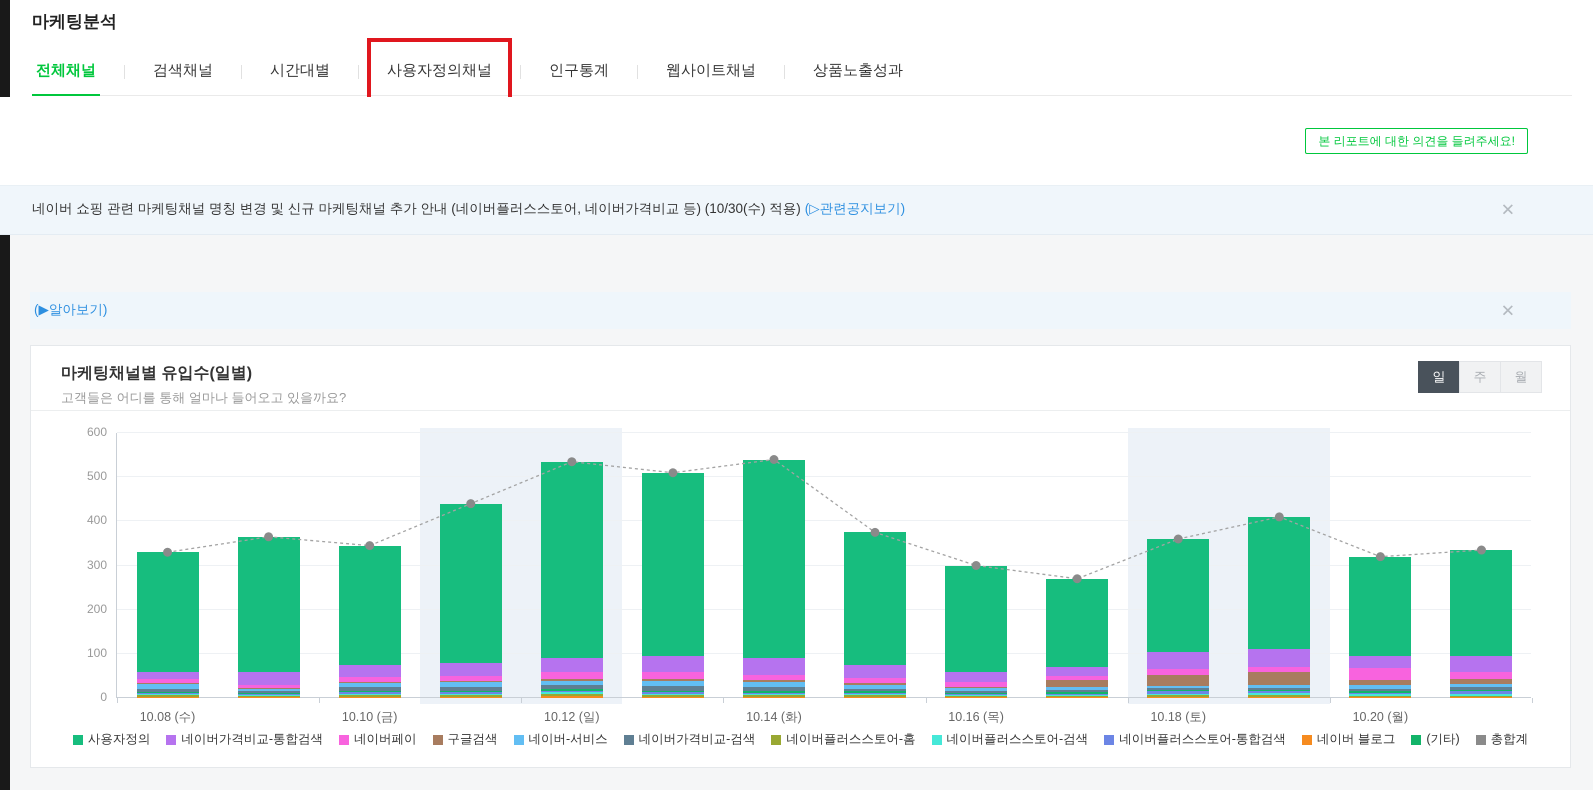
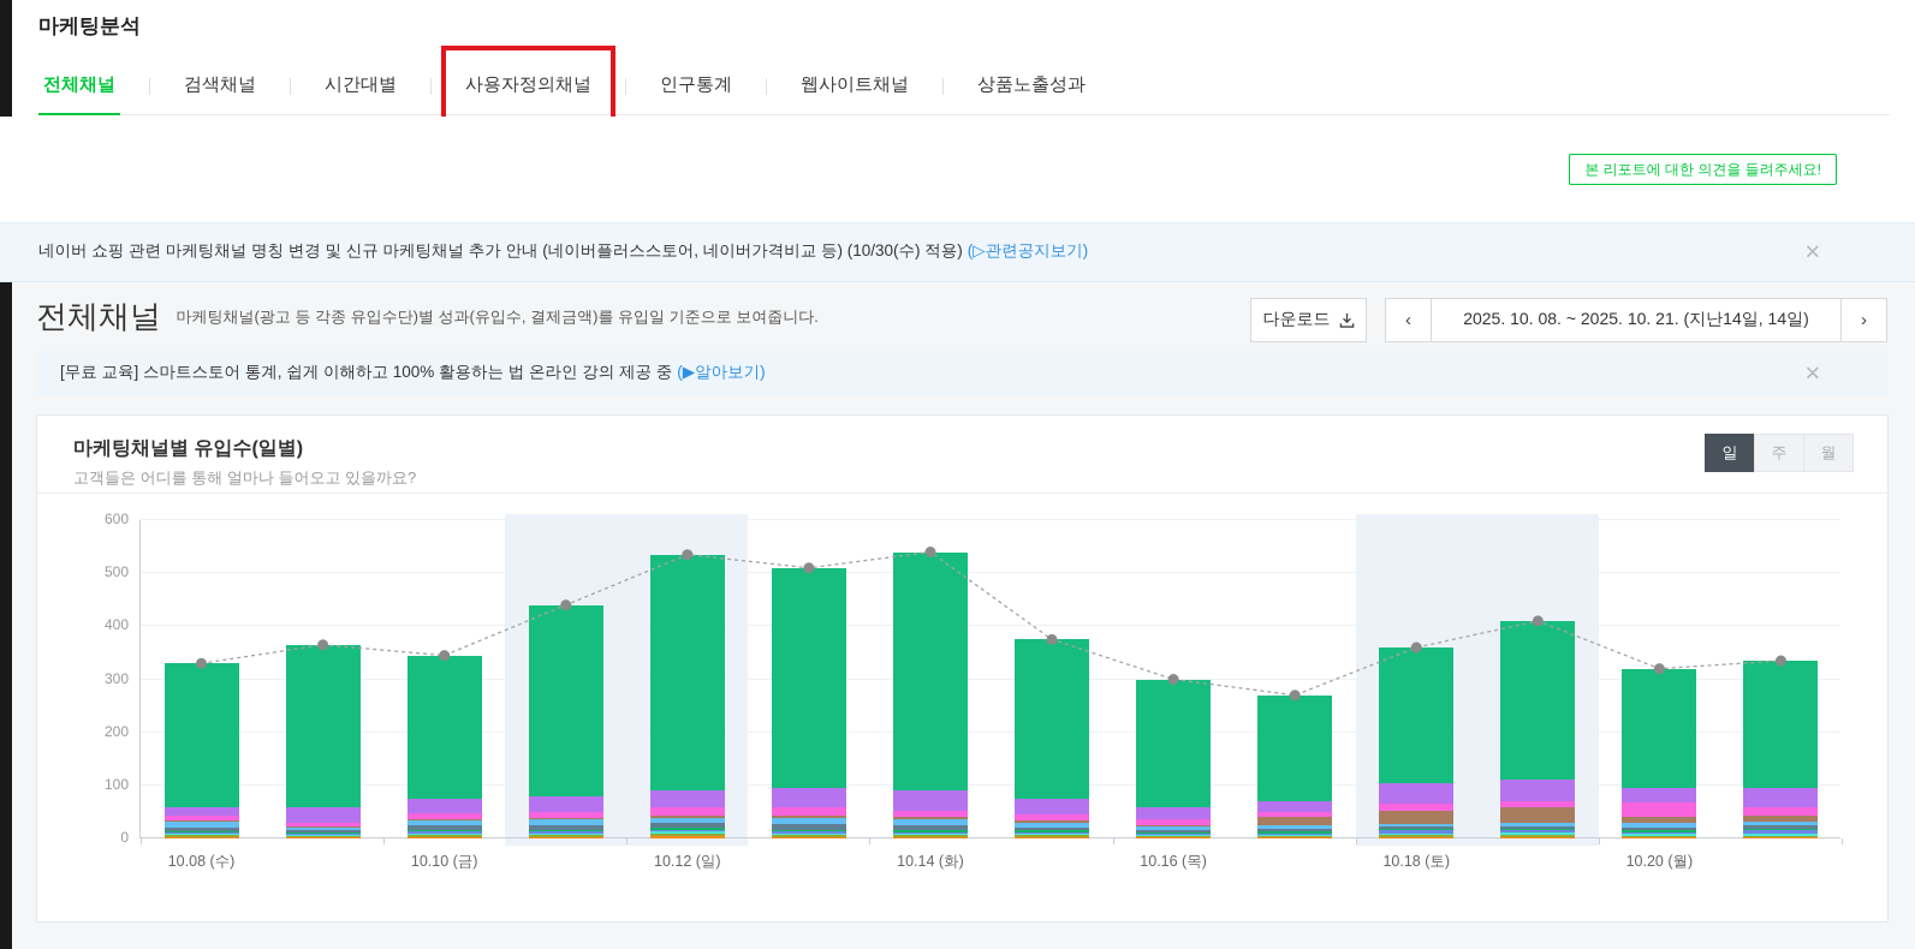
  마케팅분석
  전체채널
  검색채널
  시간대별
  사용자정의채널
  인구통계
  웹사이트채널
  상품노출성과
  본 리포트에 대한 의견을 들려주세요!
  네이버 쇼핑 관련 마케팅채널 명칭 변경 및 신규 마케팅채널 추가 안내 (네이버플러스스토어, 네이버가격비교 등) (10/30(수) 적용)
  (▷관련공지보기)
  ✕
+ 전체채널 마케팅채널(광고 등 각종 유입수단)별 성과(유입수, 결제금액)를 유입일 기준으로 보여줍니다.
+ 다운로드
+ ‹
+ 2025. 10. 08. ~ 2025. 10. 21. (지난14일, 14일)
+ ›
+ [무료 교육] 스마트스토어 통계, 쉽게 이해하고 100% 활용하는 법 온라인 강의 제공 중
  (▶알아보기)
  ✕
  마케팅채널별 유입수(일별)
  고객들은 어디를 통해 얼마나 들어오고 있을까요?
  일
  주
  월
  0
  100
  200
  300
  400
  500
  600
  10.08 (수)
  10.10 (금)
  10.12 (일)
  10.14 (화)
  10.16 (목)
  10.18 (토)
  10.20 (월)
- 사용자정의
- 네이버가격비교-통합검색
- 네이버페이
- 구글검색
- 네이버-서비스
- 네이버가격비교-검색
- 네이버플러스스토어-홈
- 네이버플러스스토어-검색
- 네이버플러스스토어-통합검색
- 네이버 블로그
- (기타)
- 총합계
